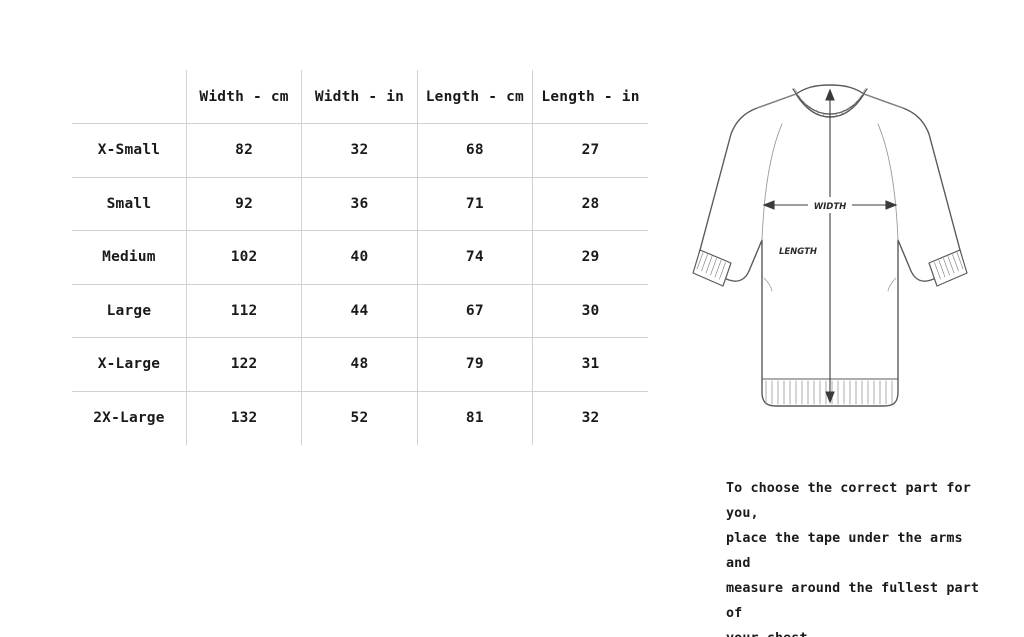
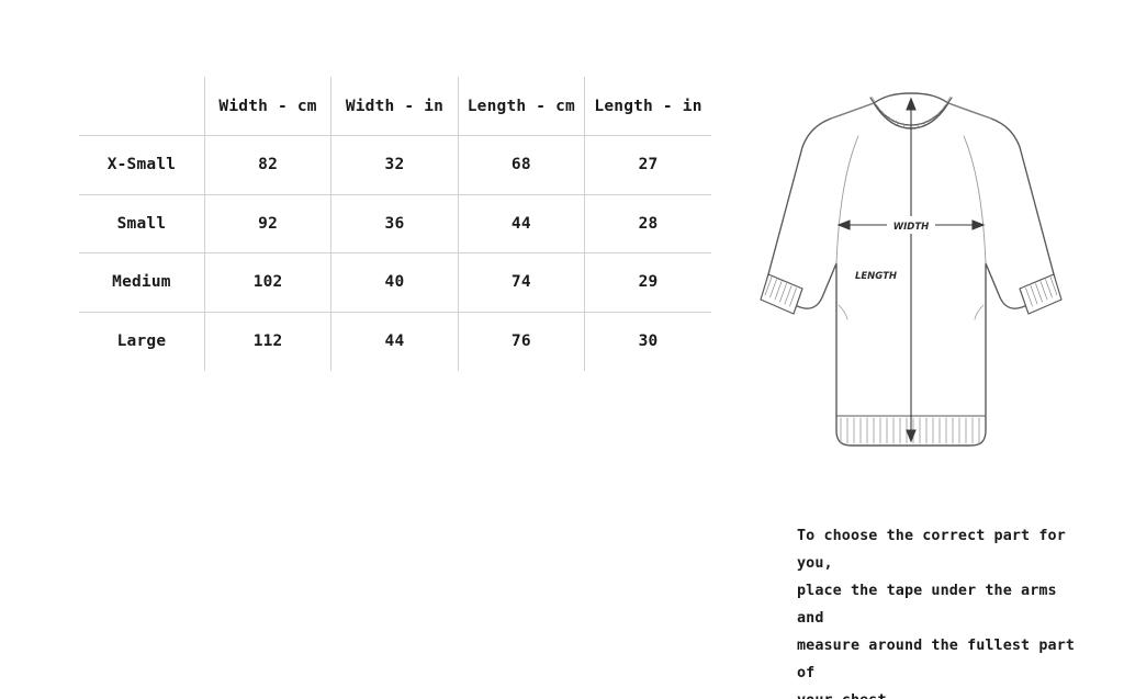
  	Width - cm	Width - in	Length - cm	Length - in
  X-Small	82	32	68	27
- Small	92	36	71	28
+ Small	92	36	44	28
  Medium	102	40	74	29
- Large	112	44	67	30
+ Large	112	44	76	30
- X-Large	122	48	79	31
- 2X-Large	132	52	81	32
  WIDTH
  LENGTH
  To choose the correct part for you,
  place the tape under the arms and
  measure around the fullest part of
